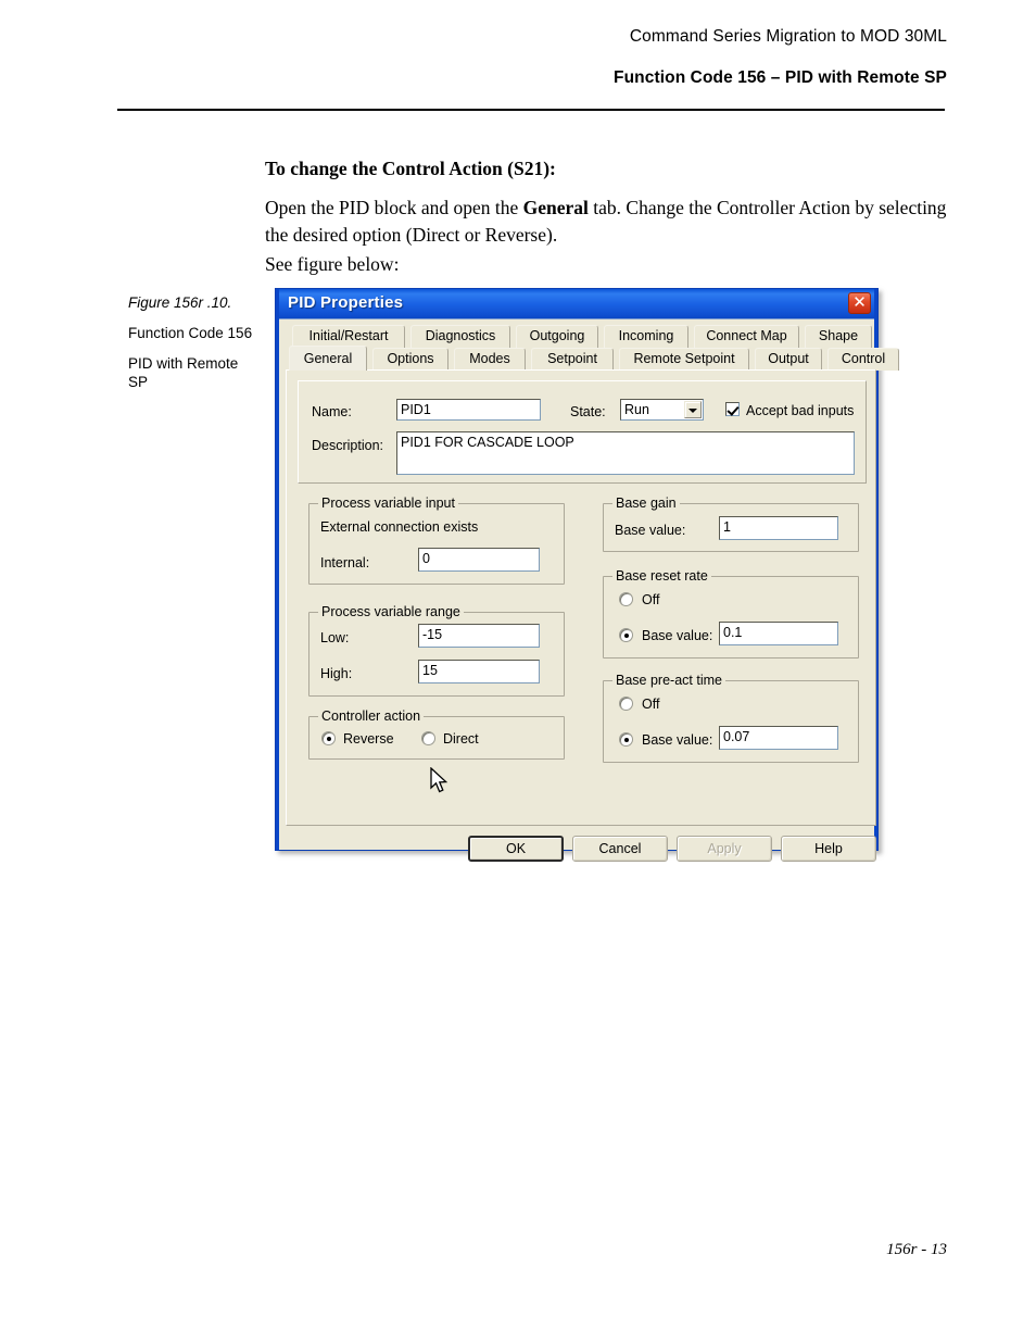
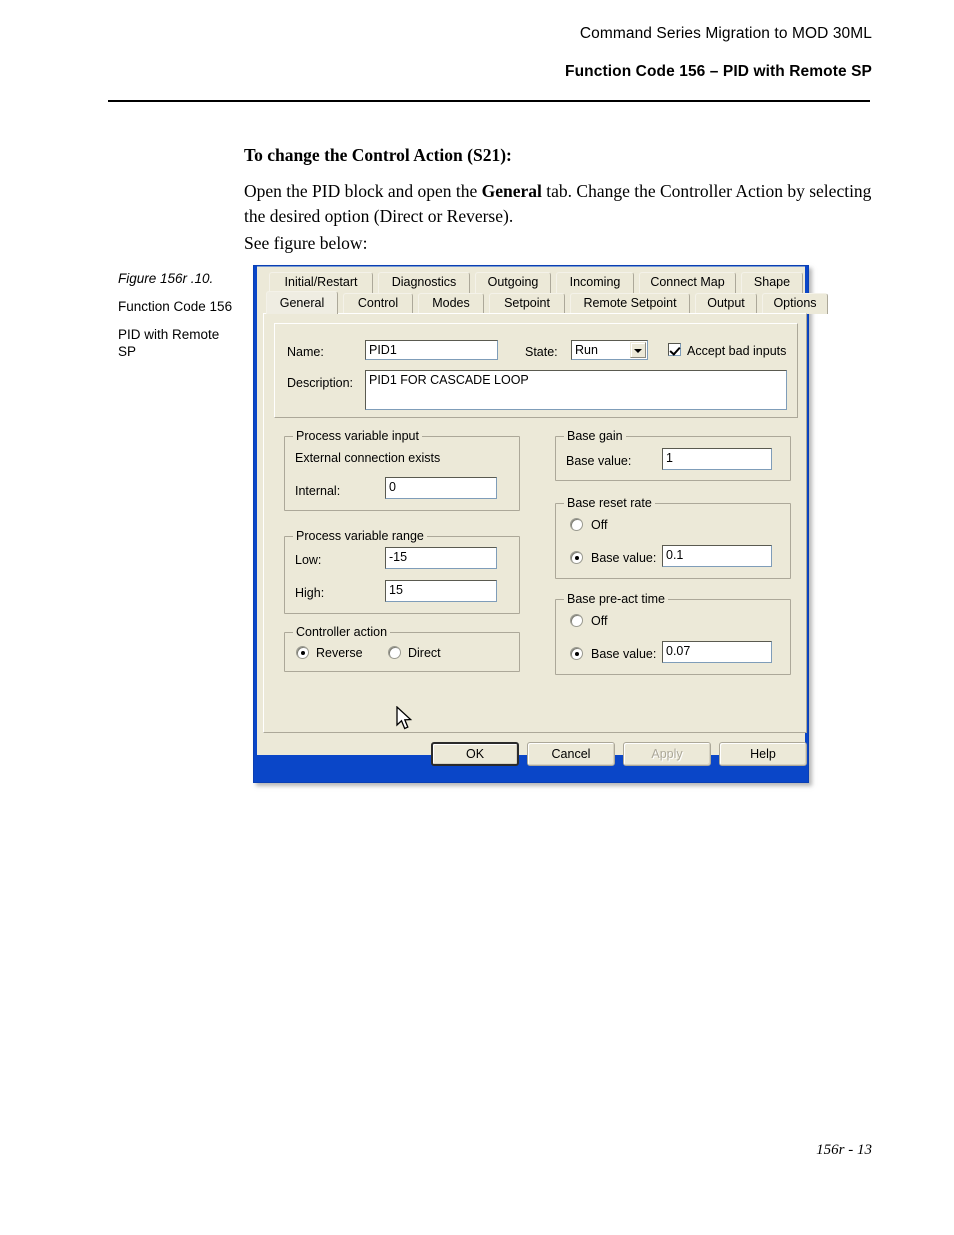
  Command Series Migration to MOD 30ML
  Function Code 156 – PID with Remote SP
  To change the Control Action (S21):
  Open the PID block and open the General tab. Change the Controller Action by selecting the desired option (Direct or Reverse).
  See figure below:
  Figure 156r .10.
  Function Code 156
  PID with Remote SP
  156r - 13
- PID Properties
- ✕
  Initial/Restart
  Diagnostics
  Outgoing
  Incoming
  Connect Map
  Shape
  General
- Options
+ Control
  Modes
  Setpoint
  Remote Setpoint
  Output
- Control
+ Options
  Name:
  PID1
  State:
  Run
  Accept bad inputs
  Description:
  PID1 FOR CASCADE LOOP
  Process variable input
  External connection exists
  Internal:
  0
  Process variable range
  Low:
  -15
  High:
  15
  Controller action
  Reverse
  Direct
  Base gain
  Base value:
  1
  Base reset rate
  Off
  Base value:
  0.1
  Base pre-act time
  Off
  Base value:
  0.07
  OK
  Cancel
  Apply
  Help
